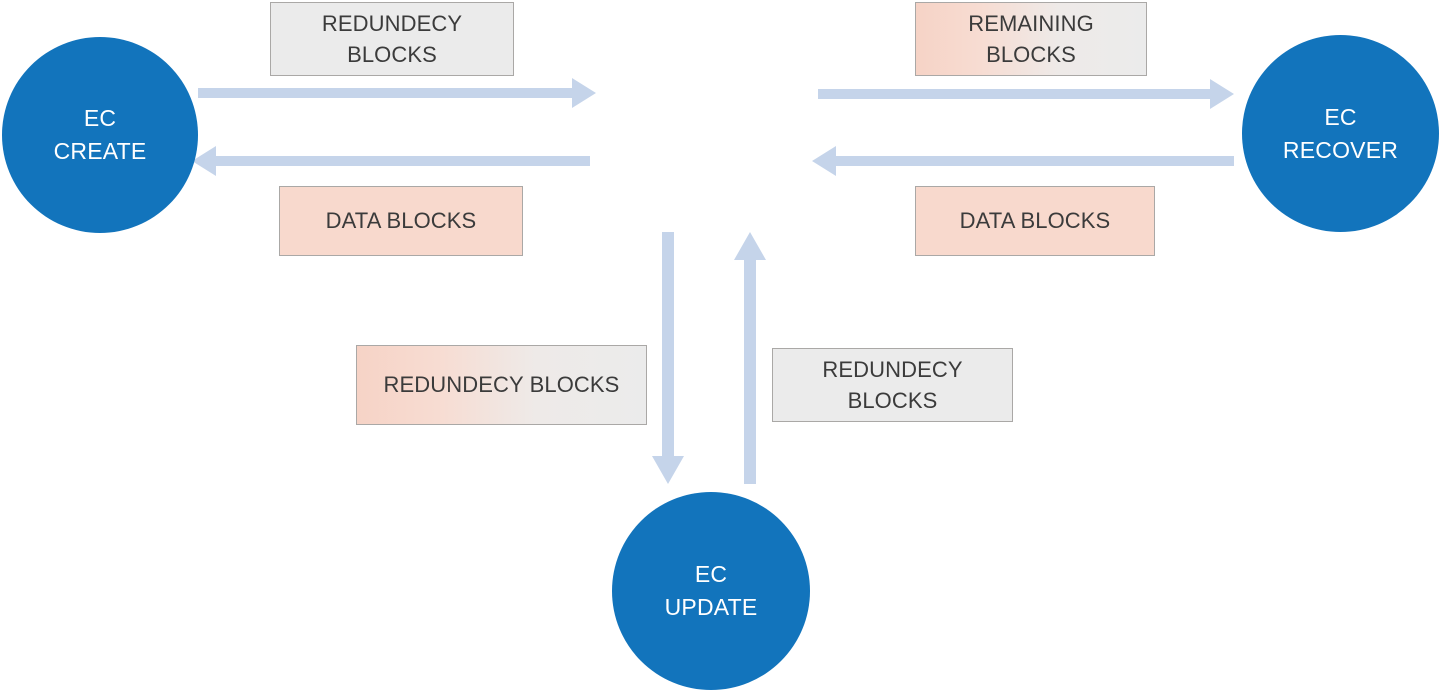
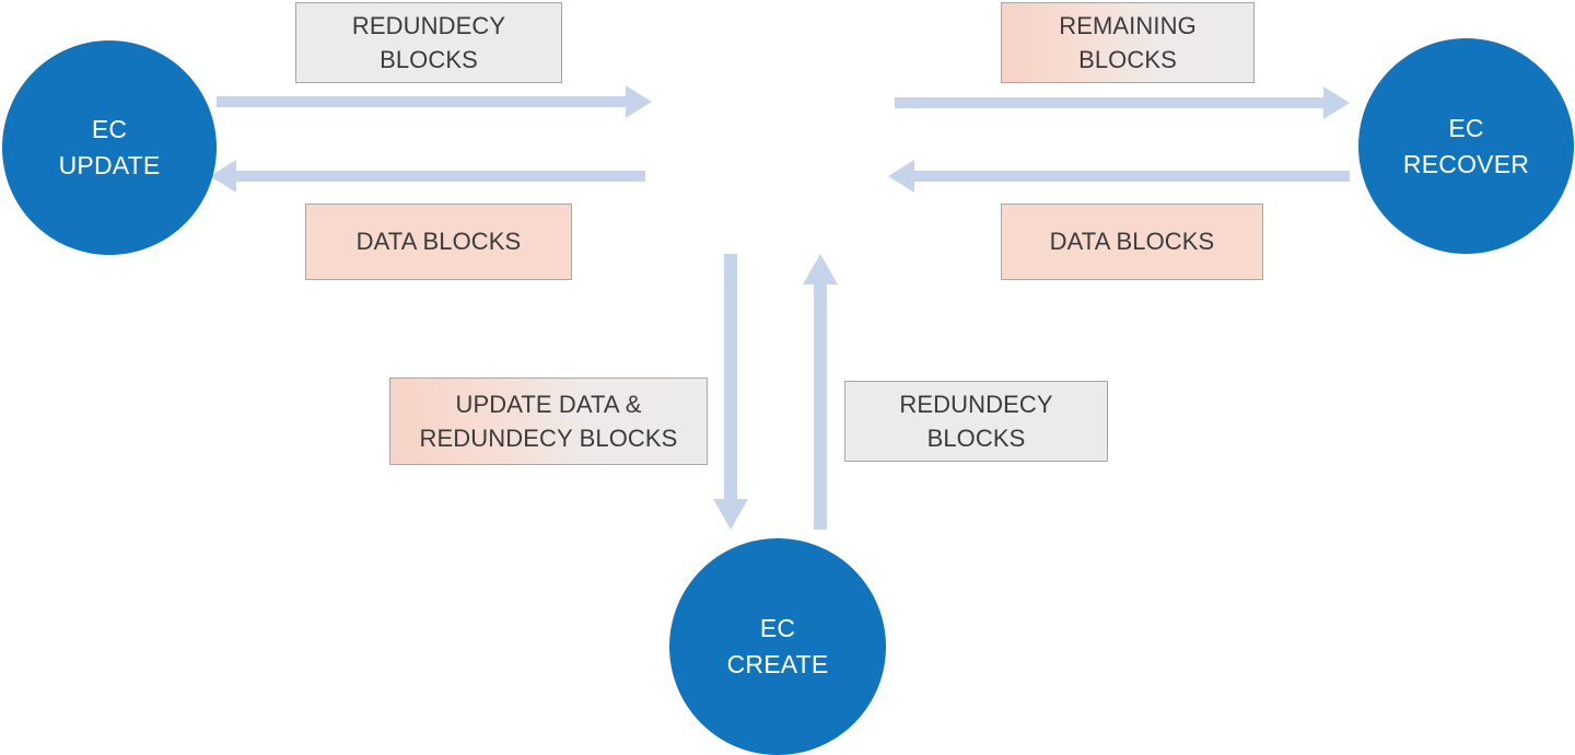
  REDUNDECY
  BLOCKS
  DATA BLOCKS
  REMAINING
  BLOCKS
  DATA BLOCKS
+ UPDATE DATA &
  REDUNDECY BLOCKS
  REDUNDECY
  BLOCKS
  EC
- CREATE
+ UPDATE
  EC
  RECOVER
  EC
- UPDATE
+ CREATE
